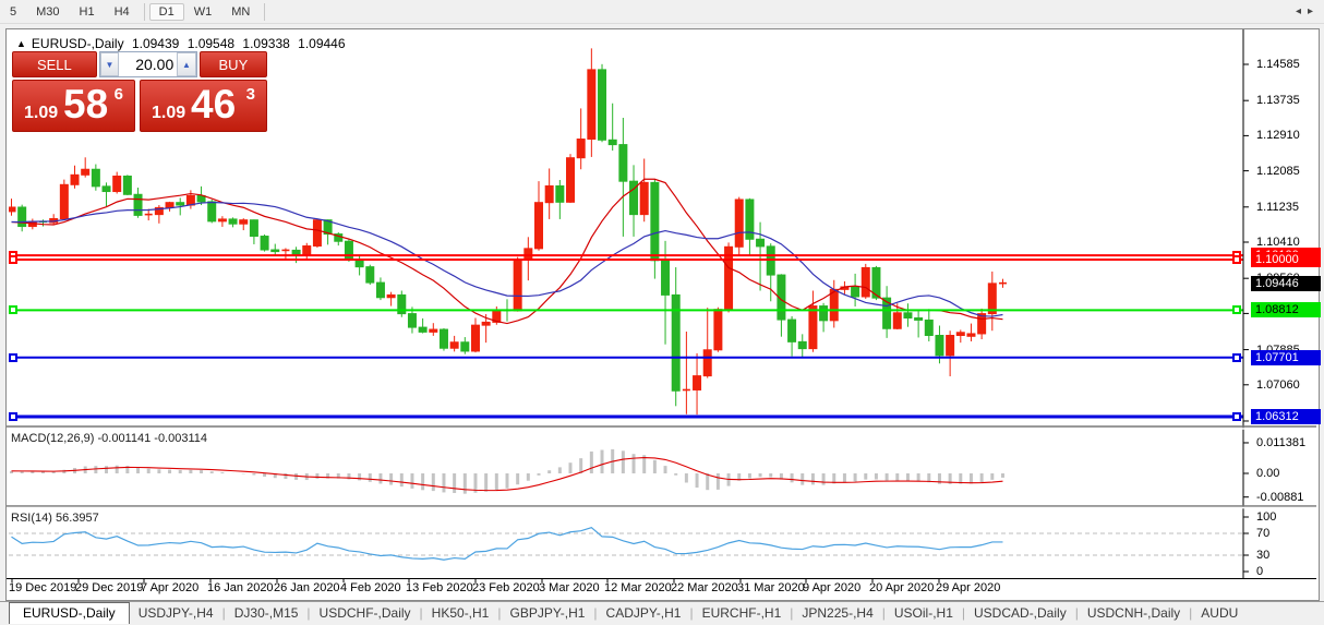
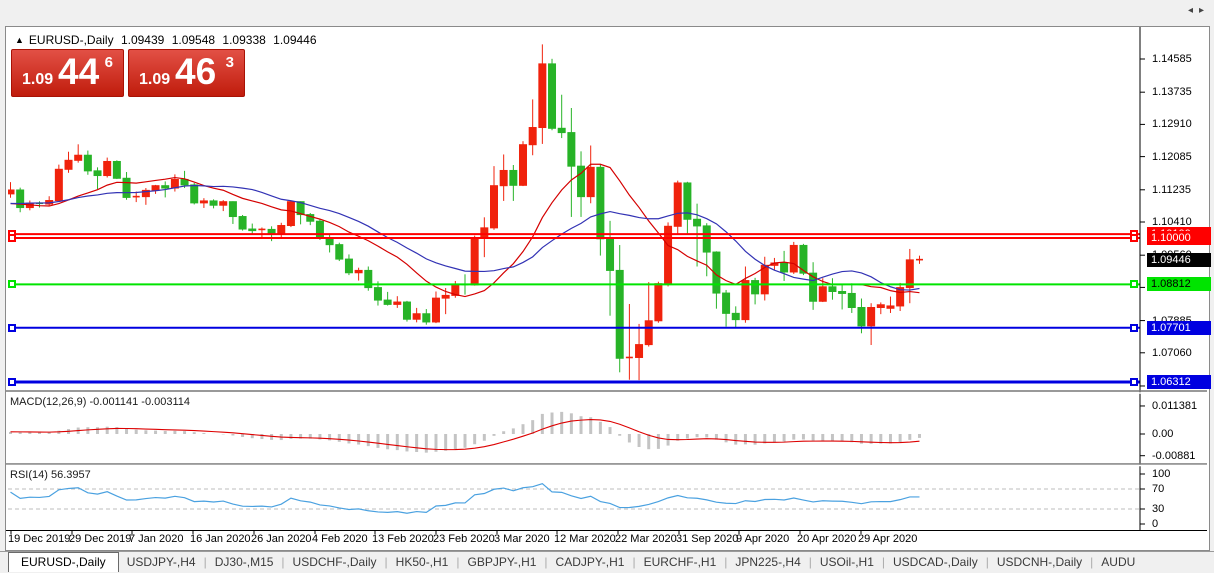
- 5
- M30
- H1
- H4
- D1
- W1
- MN
  ▲ EURUSD-,Daily 1.09439 1.09548 1.09338 1.09446
- SELL
- ▼
- 20.00
- ▲
- BUY
  1.09
- 58
+ 44
  6
  1.09
  46
  3
  MACD(12,26,9) -0.001141 -0.003114
  RSI(14) 56.3957
  1.14585
  1.13735
  1.12910
  1.12085
  1.11235
  1.10410
  1.07060
  1.10000
  1.08812
  1.07701
  1.06312
  1.09446
  0.011381
  0.00
  -0.00881
  100
  70
  30
  0
  EURUSD-,Daily
  USDJPY-,H4
  |
  DJ30-,M15
  |
  USDCHF-,Daily
  |
  HK50-,H1
  |
  GBPJPY-,H1
  |
  CADJPY-,H1
  |
  EURCHF-,H1
  |
  JPN225-,H4
  |
  USOil-,H1
  |
  USDCAD-,Daily
  |
  USDCNH-,Daily
  |
  AUDU
  ◂▸
  19 Dec 2019
  29 Dec 2019
- 7 Apr 2020
+ 7 Jan 2020
  16 Jan 2020
  26 Jan 2020
  4 Feb 2020
  13 Feb 2020
  23 Feb 2020
  3 Mar 2020
  12 Mar 2020
  22 Mar 2020
- 31 Mar 2020
+ 31 Sep 2020
  9 Apr 2020
  20 Apr 2020
  29 Apr 2020
